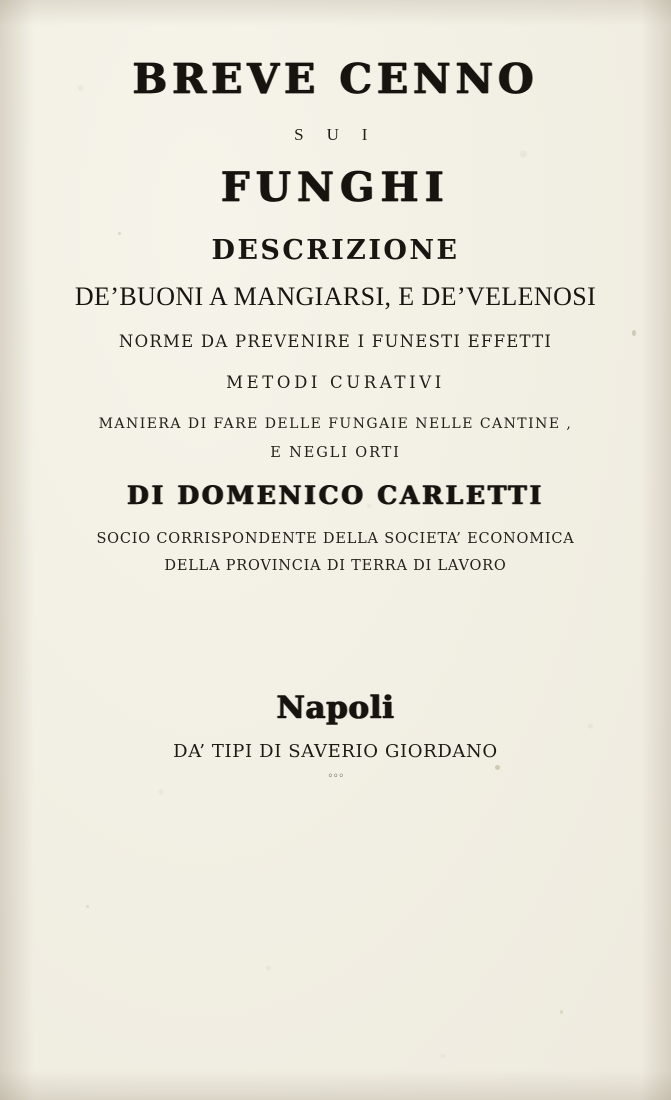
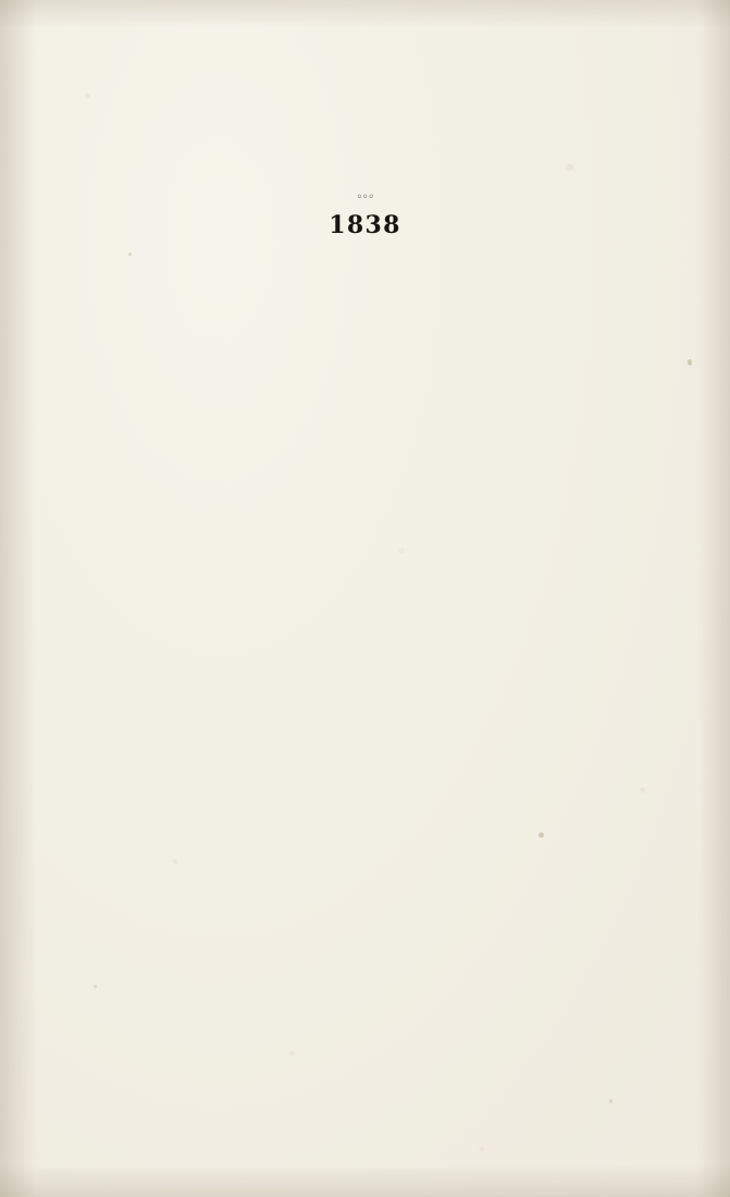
- BREVE CENNO
- S U I
- FUNGHI
- DESCRIZIONE
- DE’BUONI A MANGIARSI, E DE’VELENOSI
- NORME DA PREVENIRE I FUNESTI EFFETTI
- METODI CURATIVI
- MANIERA DI FARE DELLE FUNGAIE NELLE CANTINE ,
- E NEGLI ORTI
- DI DOMENICO CARLETTI
- SOCIO CORRISPONDENTE DELLA SOCIETA’ ECONOMICA
- DELLA PROVINCIA DI TERRA DI LAVORO
- Napoli
- DA’ TIPI DI SAVERIO GIORDANO
  ◦◦◦
+ 1838
